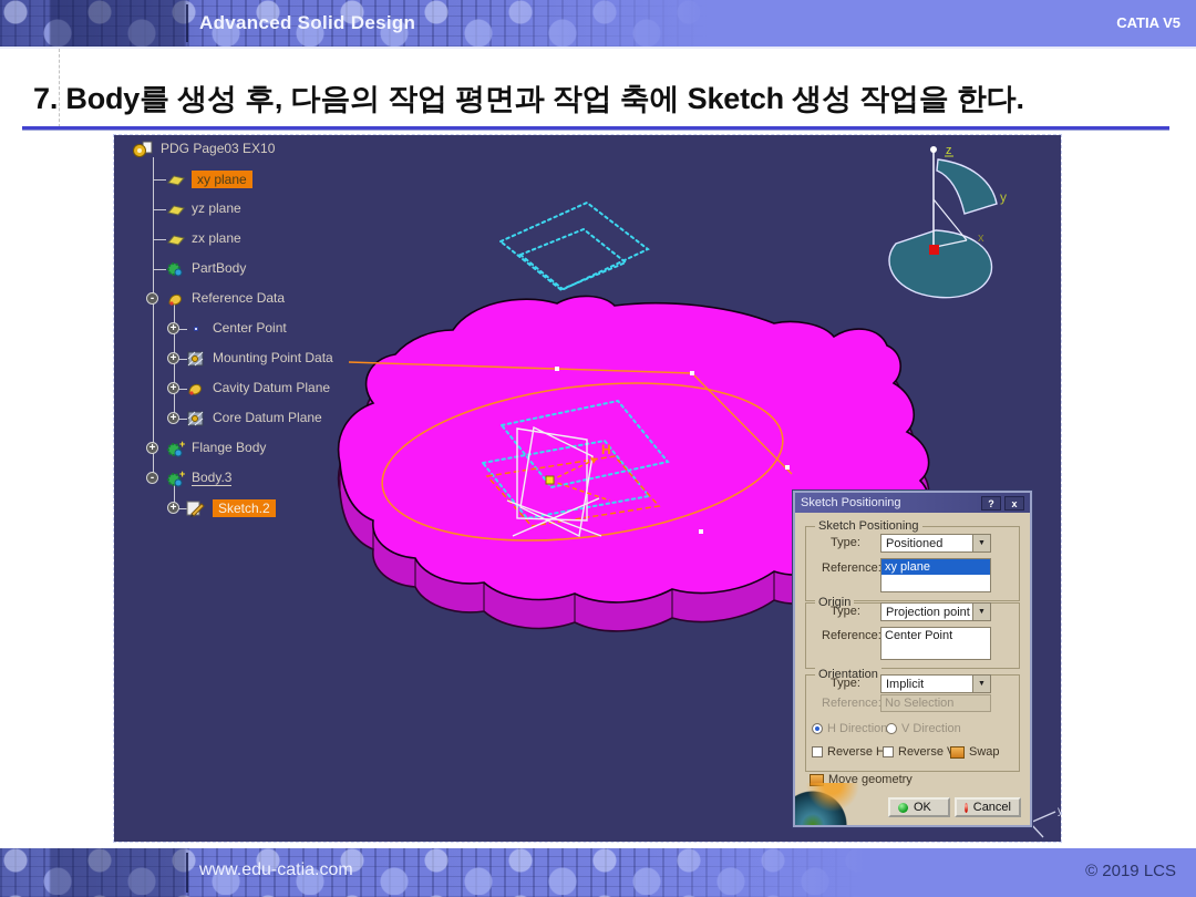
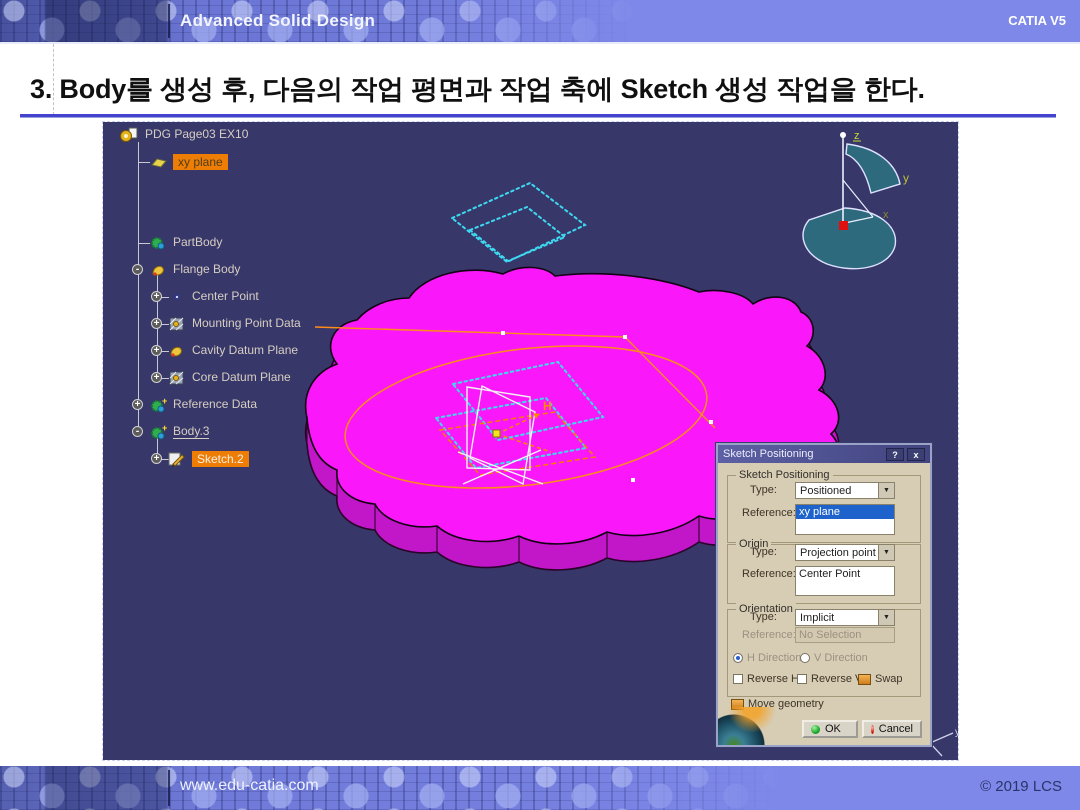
  Advanced Solid Design
  CATIA V5
- 7. Body를 생성 후, 다음의 작업 평면과 작업 축에 Sketch 생성 작업을 한다.
+ 3. Body를 생성 후, 다음의 작업 평면과 작업 축에 Sketch 생성 작업을 한다.
  H
  z
  y
  x
  y
  PDG Page03 EX10
  xy plane
- yz plane
- zx plane
  PartBody
  -
- Reference Data
+ Flange Body
  +
  Center Point
  +
  Mounting Point Data
  +
  Cavity Datum Plane
  +
  Core Datum Plane
  +
  +
- Flange Body
+ Reference Data
  -
  +
  Body.3
  +
  Sketch.2
  Sketch Positioning
  ?
  x
  Sketch Positioning
  Type:
  Positioned
  Reference
  xy plane
  Origin
  Type:
  Projection point
  Reference
  Center Point
  Orientation
  Type:
  Implicit
  Reference
  No Selection
  H Direction
  V Direction
  Reverse H
  Reverse
  Swap
  Move geometry
  OK
  Cancel
  www.edu-catia.com
  © 2019 LCS
